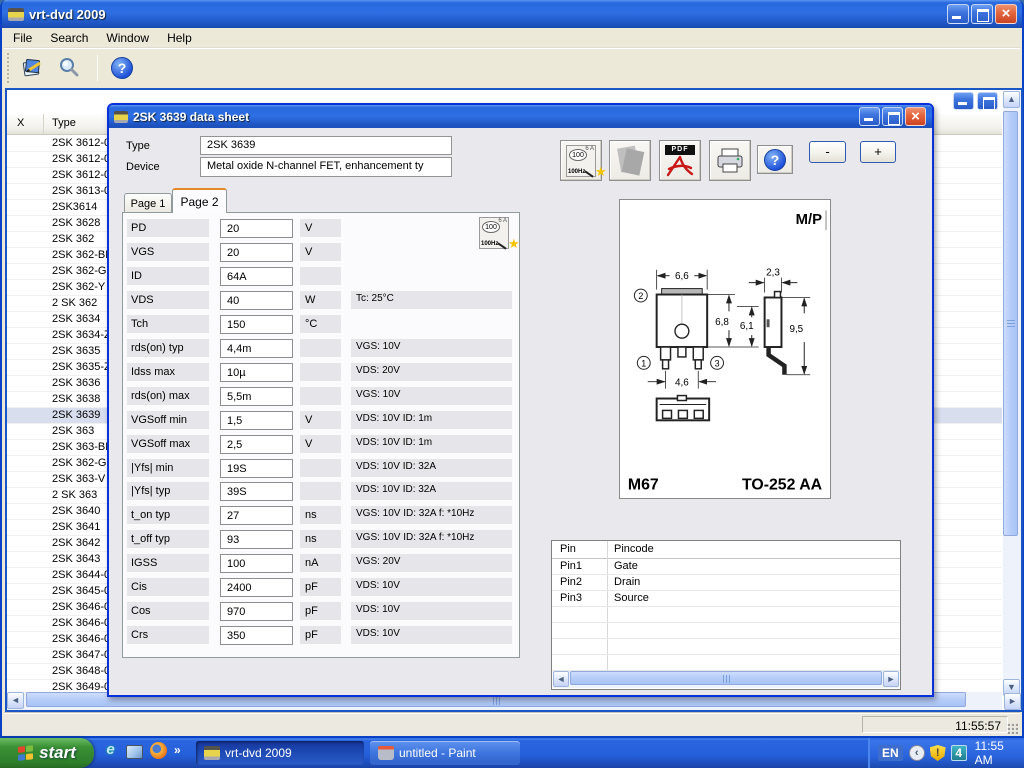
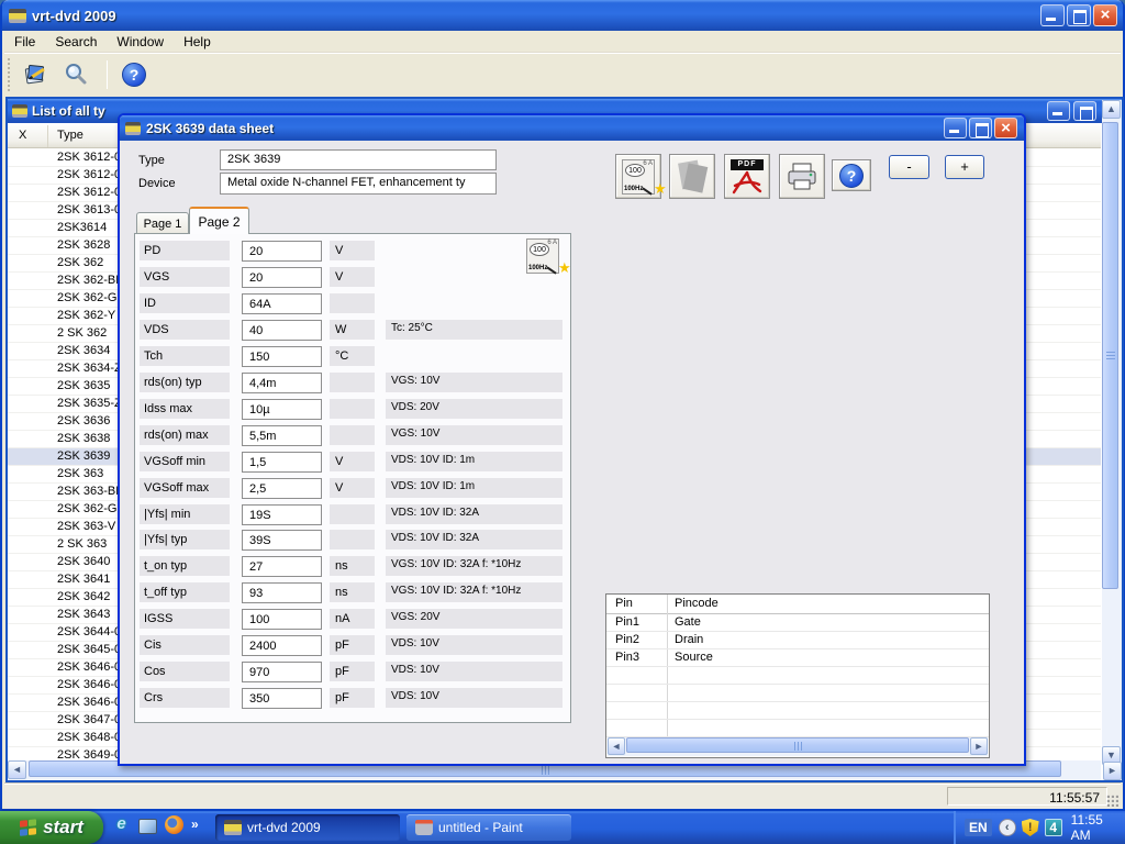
  vrt-dvd 2009
  File
  Search
  Window
  Help
  ?
+ List of all ty
  X
  Type
  2SK 3612-
  2SK 3612-
  2SK 3612-
  2SK 3613-
  2SK3614
  2SK 3628
  2SK 362
  2SK 362-B
  2SK 362-G
  2SK 362-Y
  2 SK 362
  2SK 3634
  2SK 3634-
  2SK 3635
  2SK 3635-
  2SK 3636
  2SK 3638
  2SK 3639
  2SK 363
  2SK 363-B
  2SK 362-G
  2SK 363-V
  2 SK 363
  2SK 3640
  2SK 3641
  2SK 3642
  2SK 3643
  2SK 3644-
  2SK 3645-
  2SK 3646-
  2SK 3646-
  2SK 3646-
  2SK 3647-
  2SK 3648-
  2SK 3649-
  ▲
  ▼
  ◄
  ►
  2SK 3639 data sheet
  Type
  2SK 3639
  Device
  Metal oxide N-channel FET, enhancement ty
  ★
  ?
  -
  +
  Page 1
  Page 2
  PD
  20
  V
  VGS
  20
  V
  ID
  64A
  VDS
  40
  W
  Tc: 25°C
  Tch
  150
  °C
  rds(on) typ
  4,4m
  VGS: 10V
  Idss max
  10µ
  VDS: 20V
  rds(on) max
  5,5m
  VGS: 10V
  VGSoff min
  1,5
  V
  VDS: 10V ID: 1m
  VGSoff max
  2,5
  V
  VDS: 10V ID: 1m
  |Yfs| min
  19S
  VDS: 10V ID: 32A
  |Yfs| typ
  39S
  VDS: 10V ID: 32A
  t_on typ
  27
  ns
  VGS: 10V ID: 32A f: *10Hz
  t_off typ
  93
  ns
  VGS: 10V ID: 32A f: *10Hz
  IGSS
  100
  nA
  VGS: 20V
  Cis
  2400
  pF
  VDS: 10V
  Cos
  970
  pF
  VDS: 10V
  Crs
  350
  pF
  VDS: 10V
  ★
- M/P
- 2
- 1
- 3
- 6,6
- 6,8
- 6,1
- 4,6
- 2,3
- 9,5
- M67
- TO-252 AA
  Pin
  Pincode
  Pin1
  Gate
  Pin2
  Drain
  Pin3
  Source
  ◄
  ►
  11:55:57
  start
  e
  »
  vrt-dvd 2009
  untitled - Paint
  EN
  ‹
  !
  4
  11:55 AM
